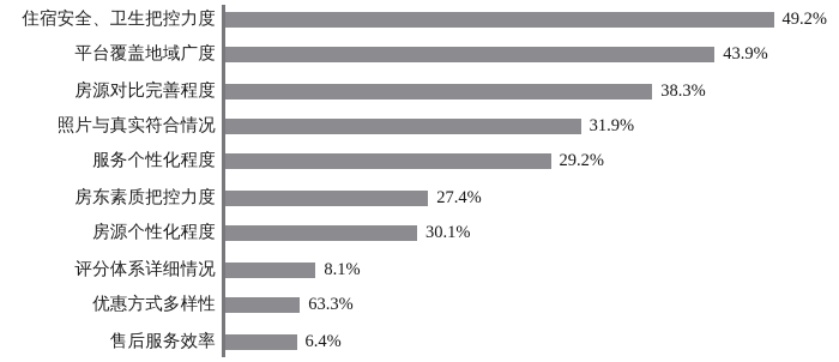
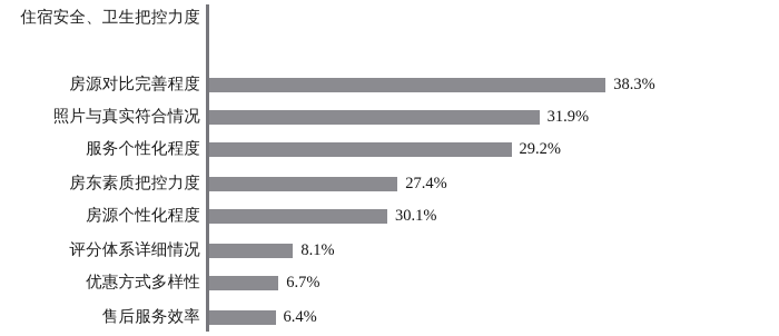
  住宿安全、卫生把控力度
- 49.2%
- 平台覆盖地域广度
- 43.9%
  房源对比完善程度
  38.3%
  照片与真实符合情况
  31.9%
  服务个性化程度
  29.2%
  房东素质把控力度
  27.4%
  房源个性化程度
  30.1%
  评分体系详细情况
  8.1%
  优惠方式多样性
- 63.3%
+ 6.7%
  售后服务效率
  6.4%
